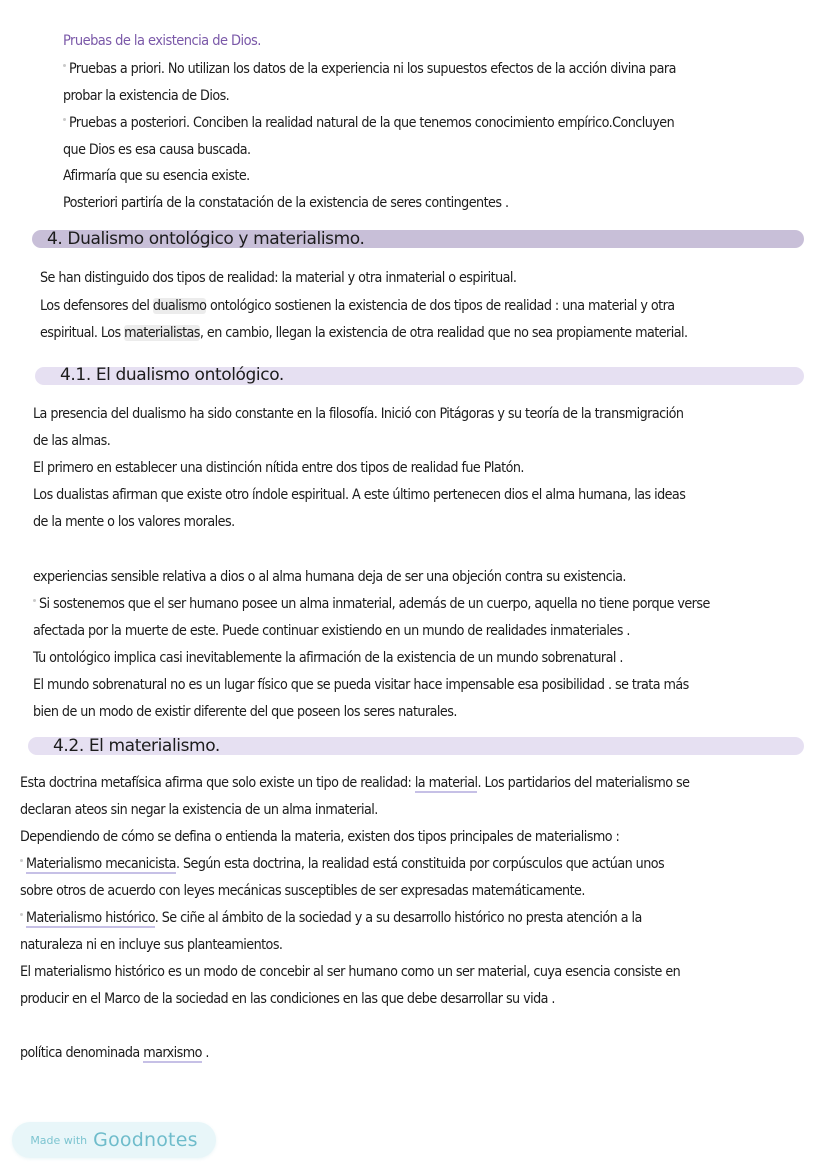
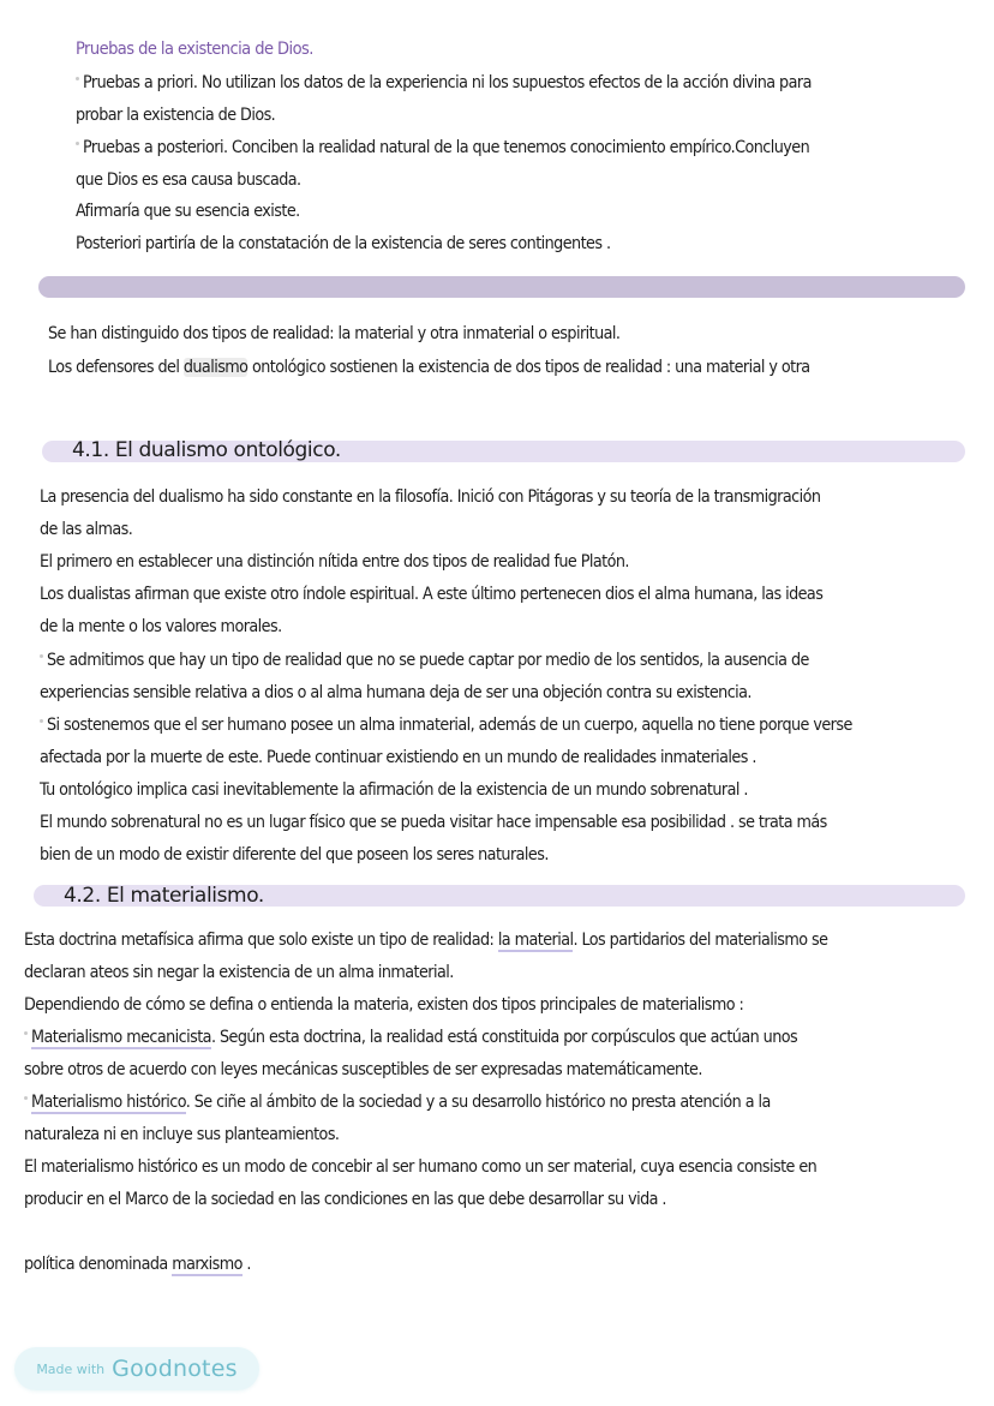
  Pruebas de la existencia de Dios.
  Pruebas a priori. No utilizan los datos de la experiencia ni los supuestos efectos de la acción divina para
  probar la existencia de Dios.
  Pruebas a posteriori. Conciben la realidad natural de la que tenemos conocimiento empírico.Concluyen
  que Dios es esa causa buscada.
  Afirmaría que su esencia existe.
  Posteriori partiría de la constatación de la existencia de seres contingentes .
- 4. Dualismo ontológico y materialismo.
  Se han distinguido dos tipos de realidad: la material y otra inmaterial o espiritual.
  Los defensores del dualismo ontológico sostienen la existencia de dos tipos de realidad : una material y otra
- espiritual. Los materialistas, en cambio, llegan la existencia de otra realidad que no sea propiamente material.
  4.1. El dualismo ontológico.
  La presencia del dualismo ha sido constante en la filosofía. Inició con Pitágoras y su teoría de la transmigración
  de las almas.
  El primero en establecer una distinción nítida entre dos tipos de realidad fue Platón.
  Los dualistas afirman que existe otro índole espiritual. A este último pertenecen dios el alma humana, las ideas
  de la mente o los valores morales.
+ Se admitimos que hay un tipo de realidad que no se puede captar por medio de los sentidos, la ausencia de
  experiencias sensible relativa a dios o al alma humana deja de ser una objeción contra su existencia.
  Si sostenemos que el ser humano posee un alma inmaterial, además de un cuerpo, aquella no tiene porque verse
  afectada por la muerte de este. Puede continuar existiendo en un mundo de realidades inmateriales .
  Tu ontológico implica casi inevitablemente la afirmación de la existencia de un mundo sobrenatural .
  El mundo sobrenatural no es un lugar físico que se pueda visitar hace impensable esa posibilidad . se trata más
  bien de un modo de existir diferente del que poseen los seres naturales.
  4.2. El materialismo.
  Esta doctrina metafísica afirma que solo existe un tipo de realidad: la material. Los partidarios del materialismo se
  declaran ateos sin negar la existencia de un alma inmaterial.
  Dependiendo de cómo se defina o entienda la materia, existen dos tipos principales de materialismo :
  Materialismo mecanicista. Según esta doctrina, la realidad está constituida por corpúsculos que actúan unos
  sobre otros de acuerdo con leyes mecánicas susceptibles de ser expresadas matemáticamente.
  Materialismo histórico. Se ciñe al ámbito de la sociedad y a su desarrollo histórico no presta atención a la
  naturaleza ni en incluye sus planteamientos.
  El materialismo histórico es un modo de concebir al ser humano como un ser material, cuya esencia consiste en
  producir en el Marco de la sociedad en las condiciones en las que debe desarrollar su vida .
  política denominada marxismo .
  Made with
  Goodnotes
